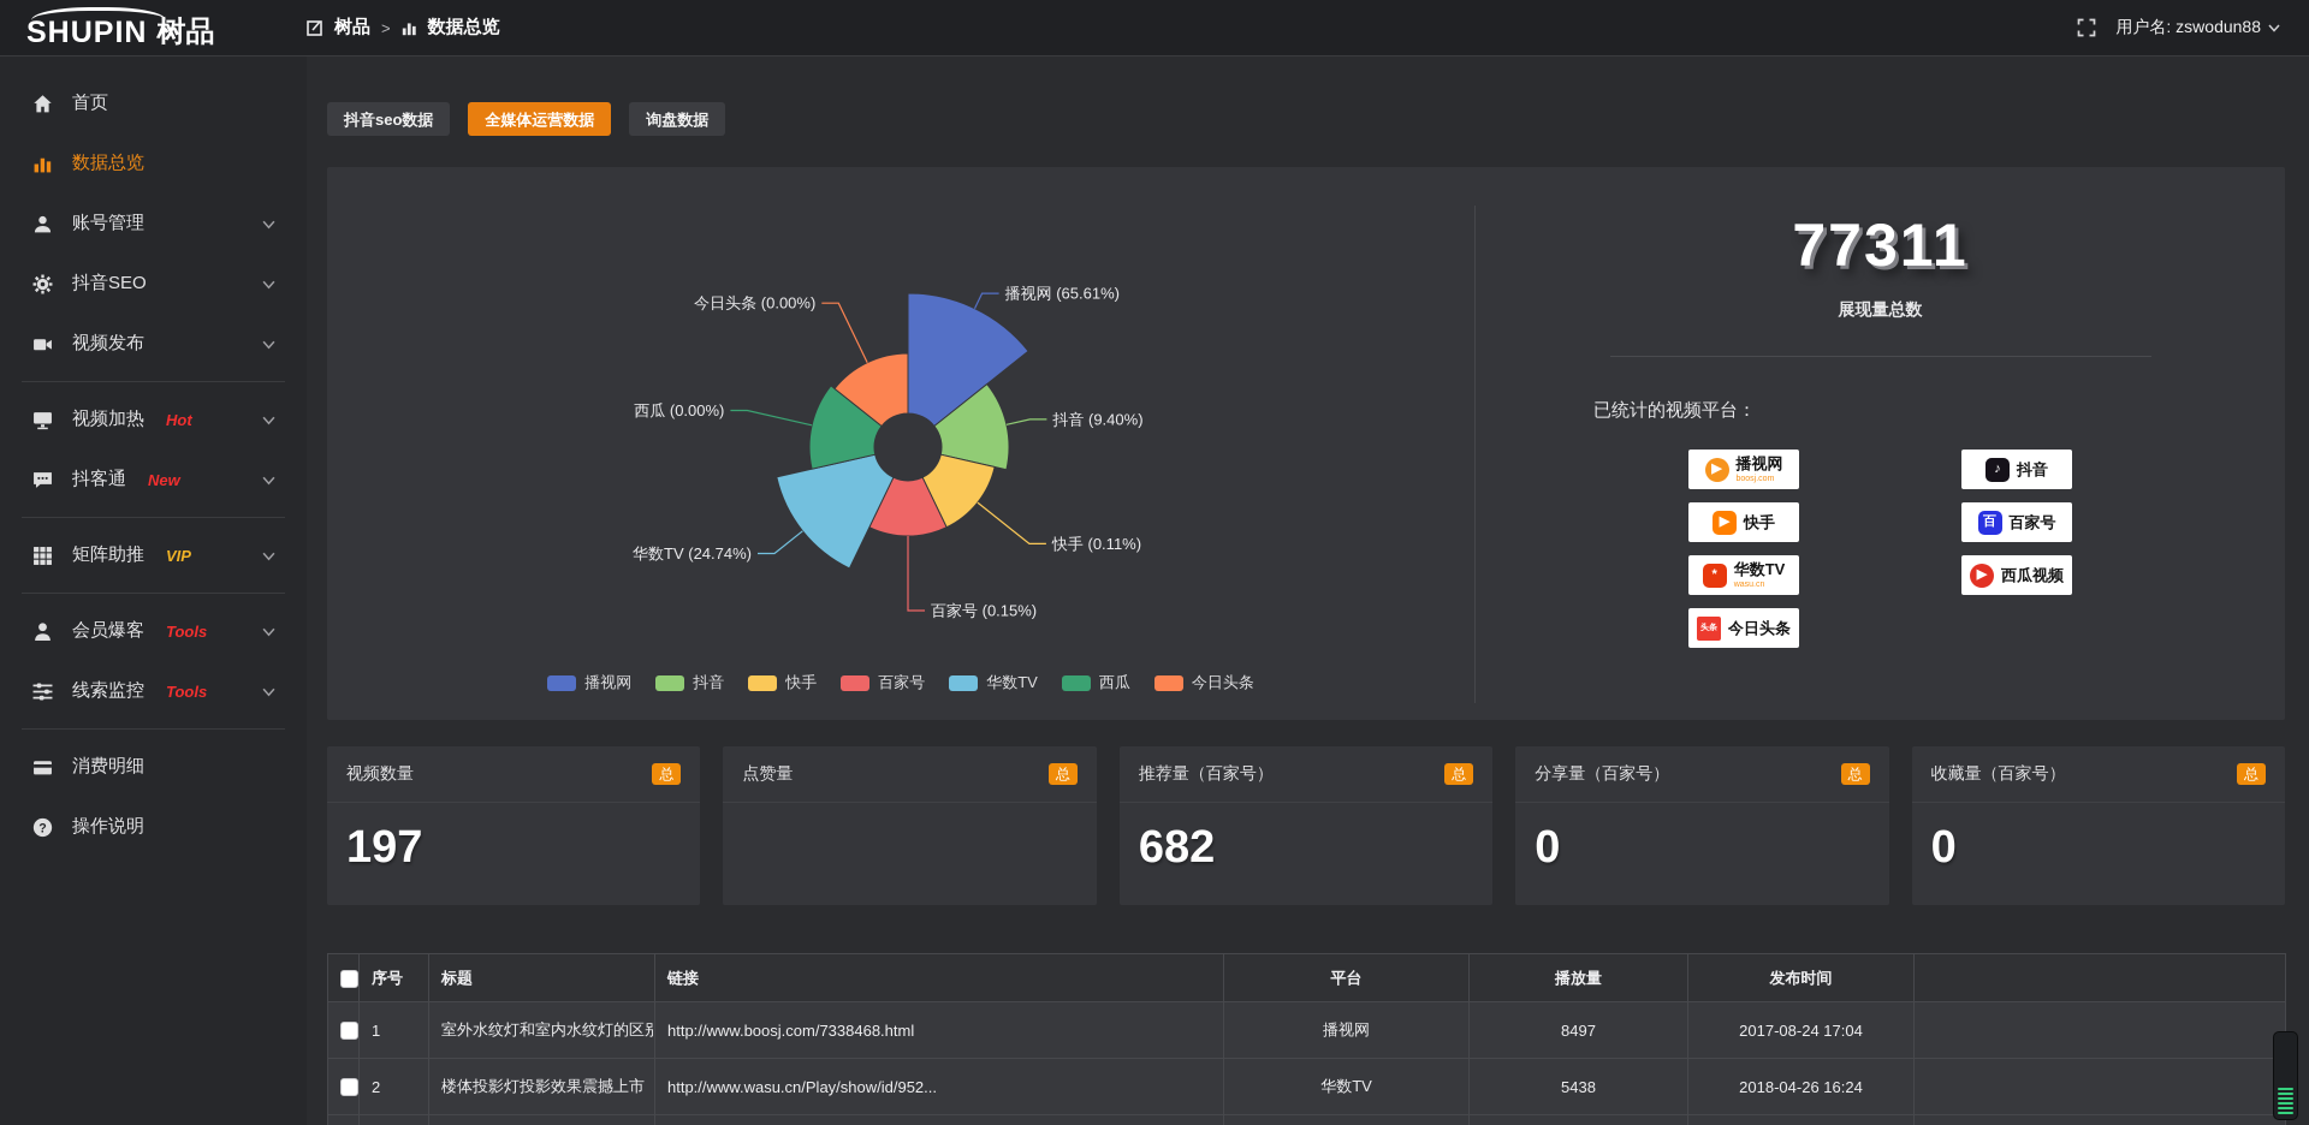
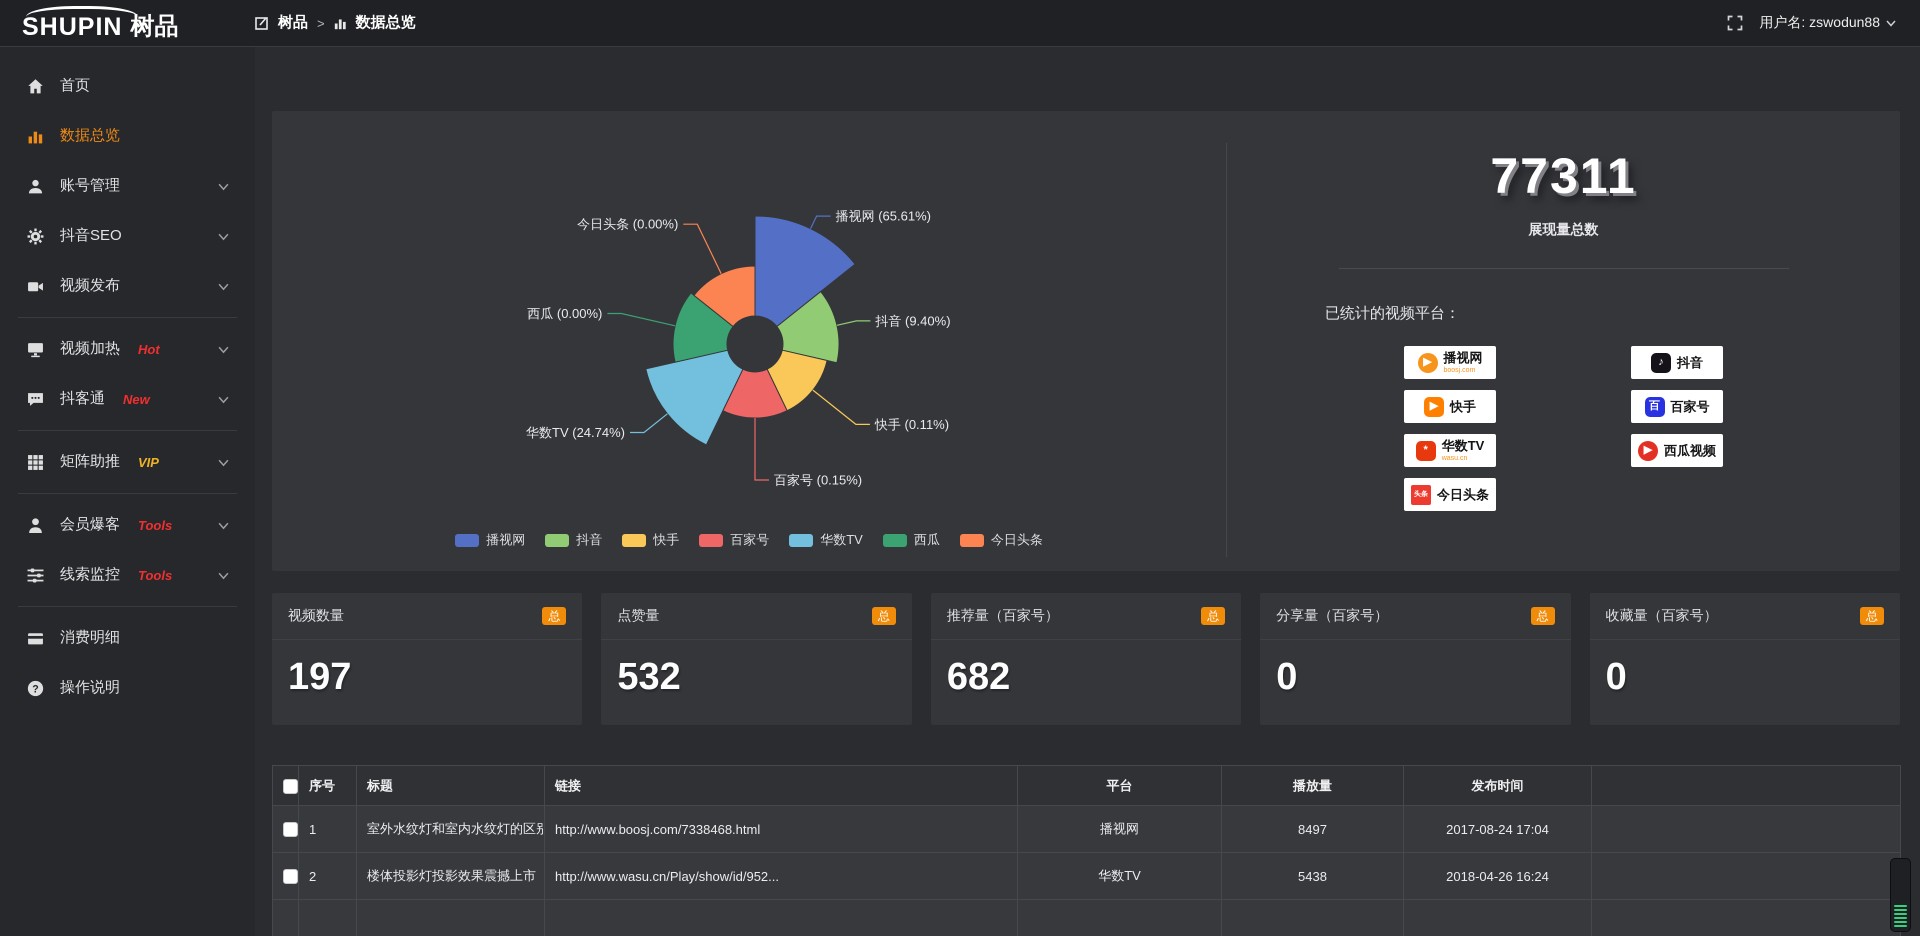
  SHUPIN
  树品
  树品
  >
  数据总览
  用户名: zswodun88
  首页
  数据总览
  账号管理
  抖音SEO
  视频发布
  视频加热
  Hot
  抖客通
  New
  矩阵助推
  VIP
  会员爆客
  Tools
  线索监控
  Tools
  消费明细
  ?
  操作说明
- 抖音seo数据
- 全媒体运营数据
- 询盘数据
  播视网 (65.61%)
  抖音 (9.40%)
  快手 (0.11%)
  百家号 (0.15%)
  华数TV (24.74%)
  西瓜 (0.00%)
  今日头条 (0.00%)
  播视网
  抖音
  快手
  百家号
  华数TV
  西瓜
  今日头条
  77311
  展现量总数
  已统计的视频平台：
  ▶
  播视网
  ▶
  快手
  *
  华数TV
  今日头条
  ♪
  抖音
  百
  百家号
  ▶
  西瓜视频
  视频数量
  总
  197
  点赞量
  总
+ 532
  推荐量（百家号）
  总
  682
  分享量（百家号）
  总
  0
  收藏量（百家号）
  总
  0
  	序号	标题	链接	平台	播放量	发布时间
  	1	室外水纹灯和室内水纹灯的区别	http://www.boosj.com/7338468.html	播视网	8497	2017-08-24 17:04
  	2	楼体投影灯投影效果震撼上市	http://www.wasu.cn/Play/show/id/952...	华数TV	5438	2018-04-26 16:24
